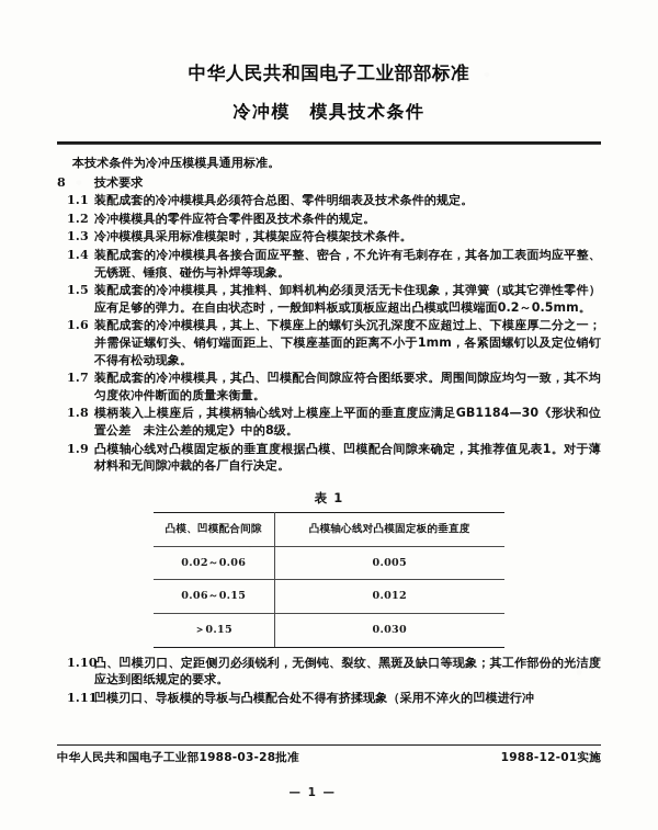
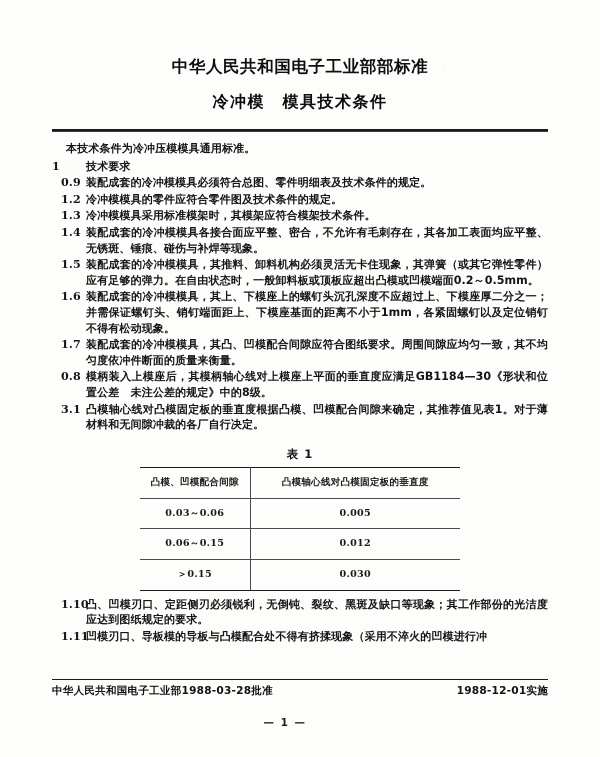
  中华人民共和国电子工业部部标准
  冷冲模 模具技术条件
  本技术条件为冷冲压模模具通用标准。
- 8
+ 1
  技术要求
- 1.1
+ 0.9
  装配成套的冷冲模模具必须符合总图、零件明细表及技术条件的规定。
  1.2
  冷冲模模具的零件应符合零件图及技术条件的规定。
  1.3
  冷冲模模具采用标准模架时，其模架应符合模架技术条件。
  1.4
  装配成套的冷冲模模具各接合面应平整、密合，不允许有毛刺存在，其各加工表面均应平整、无锈斑、锤痕、碰伤与补焊等现象。
  1.5
  装配成套的冷冲模模具，其推料、卸料机构必须灵活无卡住现象，其弹簧（或其它弹性零件）应有足够的弹力。在自由状态时，一般卸料板或顶板应超出凸模或凹模端面0.2～0.5mm。
  1.6
  装配成套的冷冲模模具，其上、下模座上的螺钉头沉孔深度不应超过上、下模座厚二分之一；并需保证螺钉头、销钉端面距上、下模座基面的距离不小于1mm，各紧固螺钉以及定位销钉不得有松动现象。
  1.7
  装配成套的冷冲模模具，其凸、凹模配合间隙应符合图纸要求。周围间隙应均匀一致，其不均匀度依冲件断面的质量来衡量。
- 1.8
+ 0.8
  模柄装入上模座后，其模柄轴心线对上模座上平面的垂直度应满足GB1184—30《形状和位置公差 未注公差的规定》中的8级。
- 1.9
+ 3.1
  凸模轴心线对凸模固定板的垂直度根据凸模、凹模配合间隙来确定，其推荐值见表1。对于薄材料和无间隙冲裁的各厂自行决定。
  表 1
  凸模、凹模配合间隙	凸模轴心线对凸模固定板的垂直度
- 0.02～0.06	0.005
+ 0.03～0.06	0.005
  0.06～0.15	0.012
  ＞0.15	0.030
  1.10
  凸、凹模刃口、定距侧刃必须锐利，无倒钝、裂纹、黑斑及缺口等现象；其工作部份的光洁度应达到图纸规定的要求。
  1.11
  凹模刃口、导板模的导板与凸模配合处不得有挤揉现象（采用不淬火的凹模进行冲
  中华人民共和国电子工业部1988-03-28批准
  1988-12-01实施
  — 1 —
